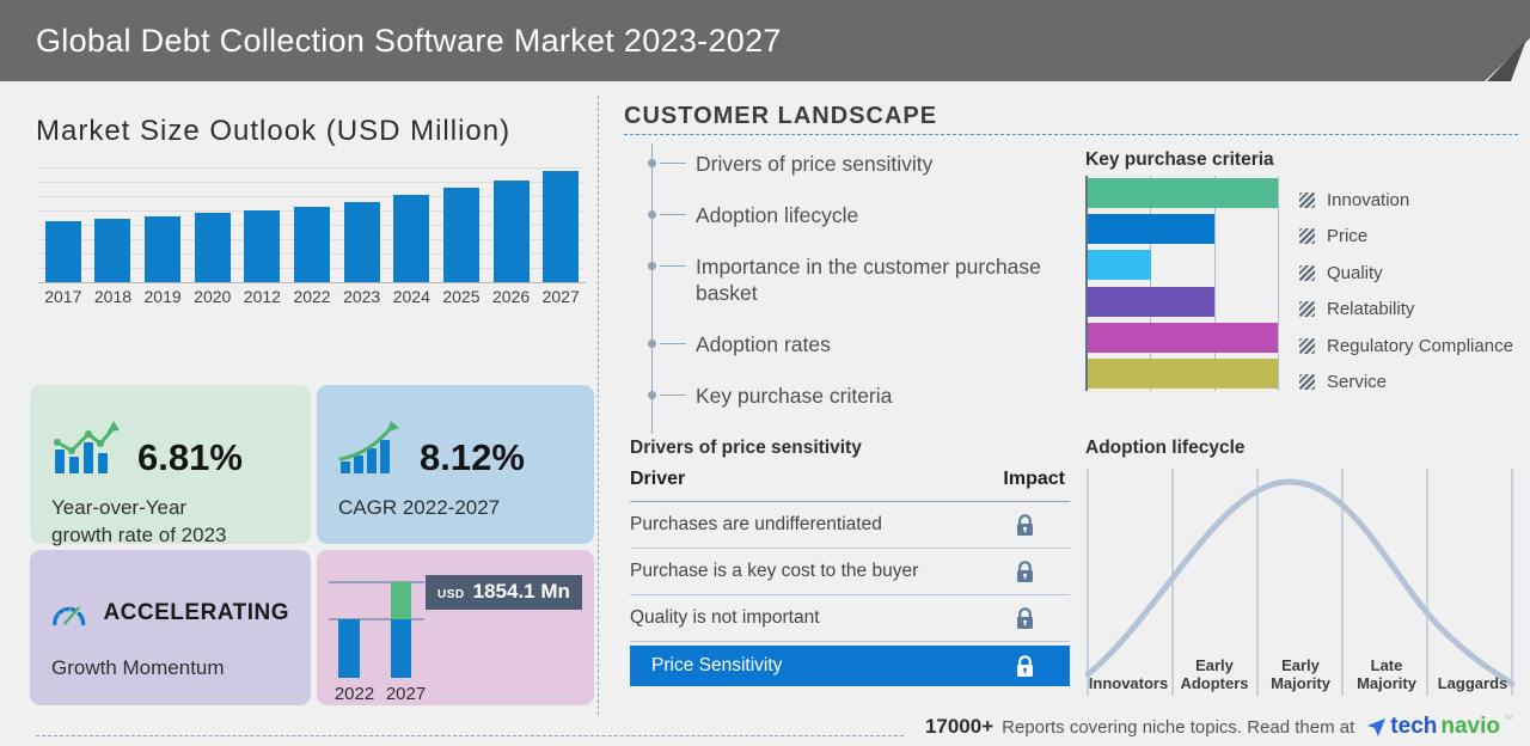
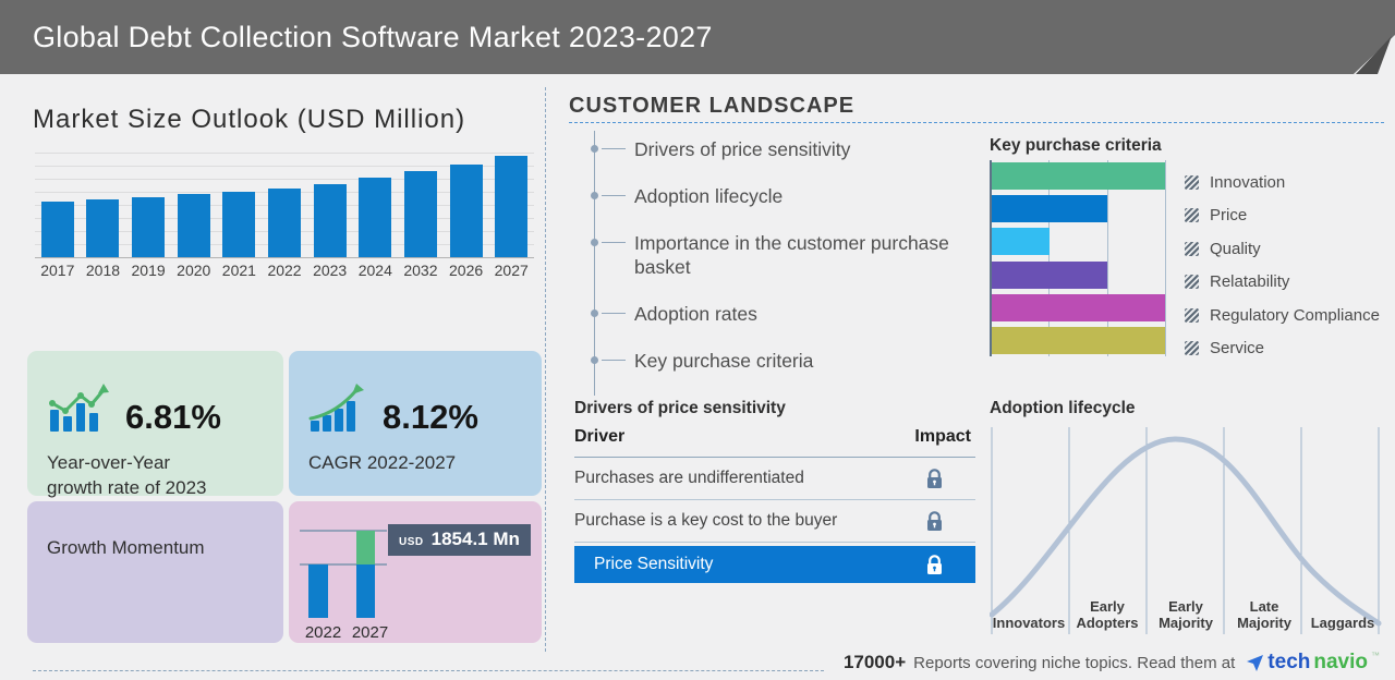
  Global Debt Collection Software Market 2023-2027
  Market Size Outlook (USD Million)
  2017
  2018
  2019
  2020
- 2012
+ 2021
  2022
  2023
  2024
- 2025
+ 2032
  2026
  2027
  6.81%
  Year-over-Year growth rate of 2023
  8.12%
  CAGR 2022-2027
- ACCELERATING
  Growth Momentum
  2022
  2027
  USD
  1854.1 Mn
  CUSTOMER LANDSCAPE
  Drivers of price sensitivity
  Adoption lifecycle
  Importance in the customer purchase basket
  Adoption rates
  Key purchase criteria
  Key purchase criteria
  Innovation
  Price
  Quality
  Relatability
  Regulatory Compliance
  Service
  Drivers of price sensitivity
  Driver
  Impact
  Purchases are undifferentiated
  Purchase is a key cost to the buyer
- Quality is not important
  Price Sensitivity
  Adoption lifecycle
  Innovators
  Early Adopters
  Early Majority
  Late Majority
  Laggards
  17000+
  Reports covering niche topics. Read them at
  tech
  navio
  ™
